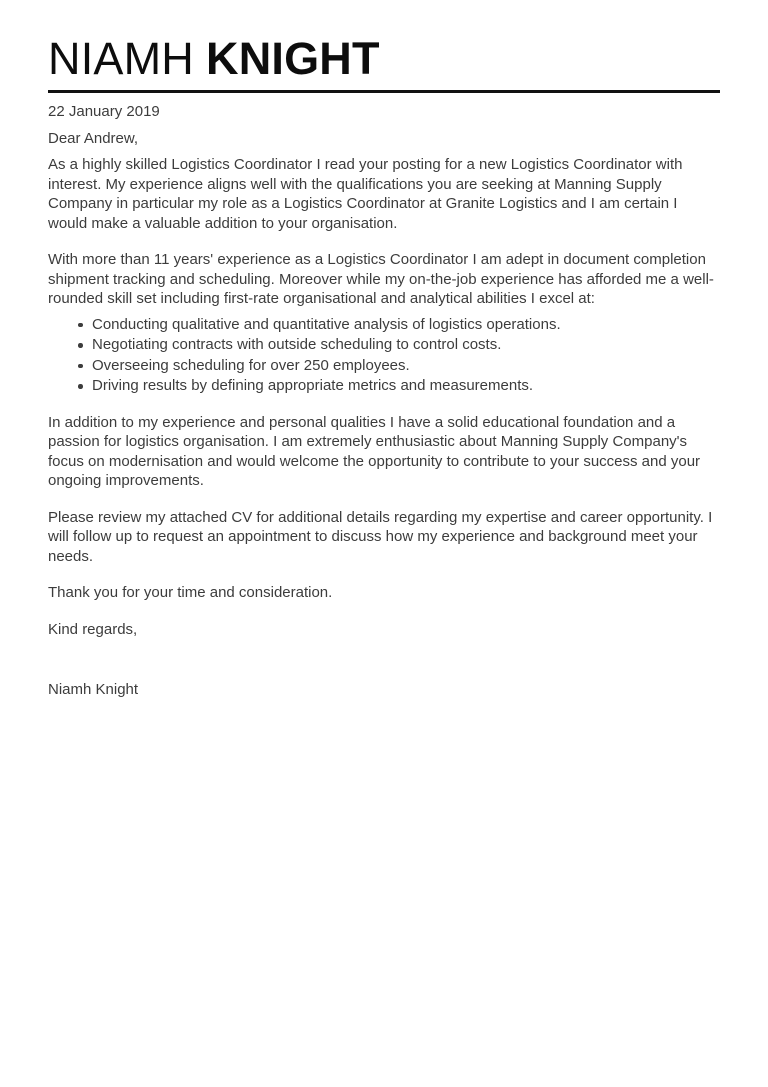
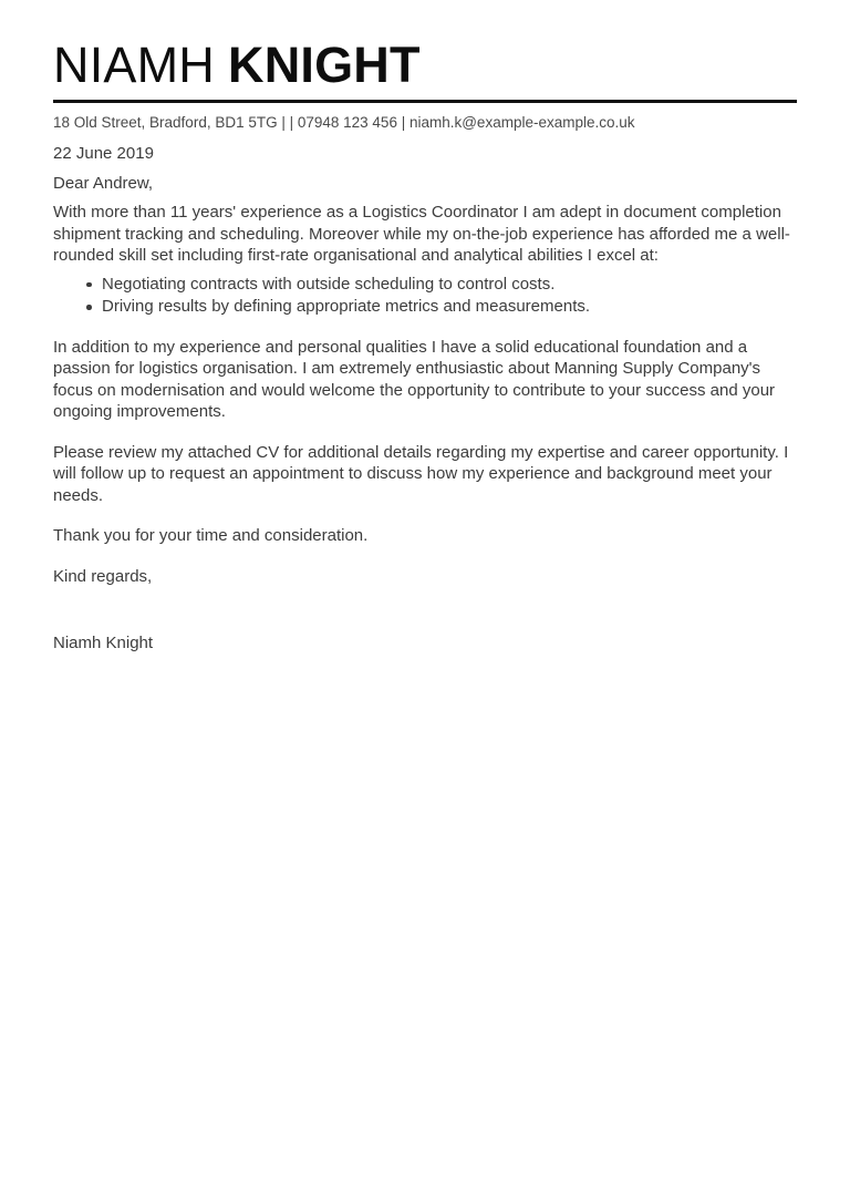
  NIAMH KNIGHT
+ 18 Old Street, Bradford, BD1 5TG | | 07948 123 456 | niamh.k@example-example.co.uk
- 22 January 2019
+ 22 June 2019
  Dear Andrew,
- As a highly skilled Logistics Coordinator I read your posting for a new Logistics Coordinator with interest. My experience aligns well with the qualifications you are seeking at Manning Supply Company in particular my role as a Logistics Coordinator at Granite Logistics and I am certain I would make a valuable addition to your organisation.
  With more than 11 years' experience as a Logistics Coordinator I am adept in document completion shipment tracking and scheduling. Moreover while my on-the-job experience has afforded me a well-rounded skill set including first-rate organisational and analytical abilities I excel at:
- Conducting qualitative and quantitative analysis of logistics operations.
  Negotiating contracts with outside scheduling to control costs.
- Overseeing scheduling for over 250 employees.
  Driving results by defining appropriate metrics and measurements.
  In addition to my experience and personal qualities I have a solid educational foundation and a passion for logistics organisation. I am extremely enthusiastic about Manning Supply Company's focus on modernisation and would welcome the opportunity to contribute to your success and your ongoing improvements.
  Please review my attached CV for additional details regarding my expertise and career opportunity. I will follow up to request an appointment to discuss how my experience and background meet your needs.
  Thank you for your time and consideration.
  Kind regards,
  Niamh Knight
